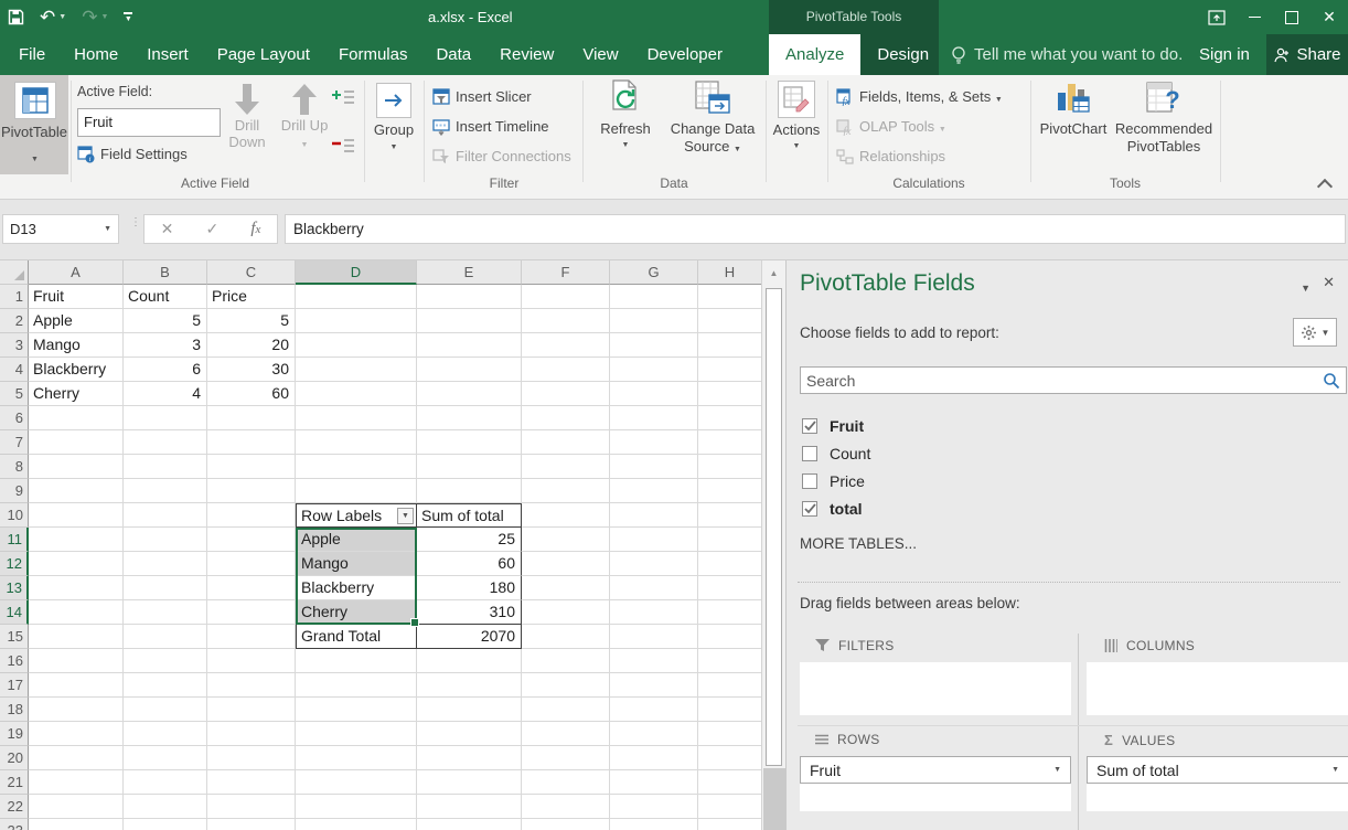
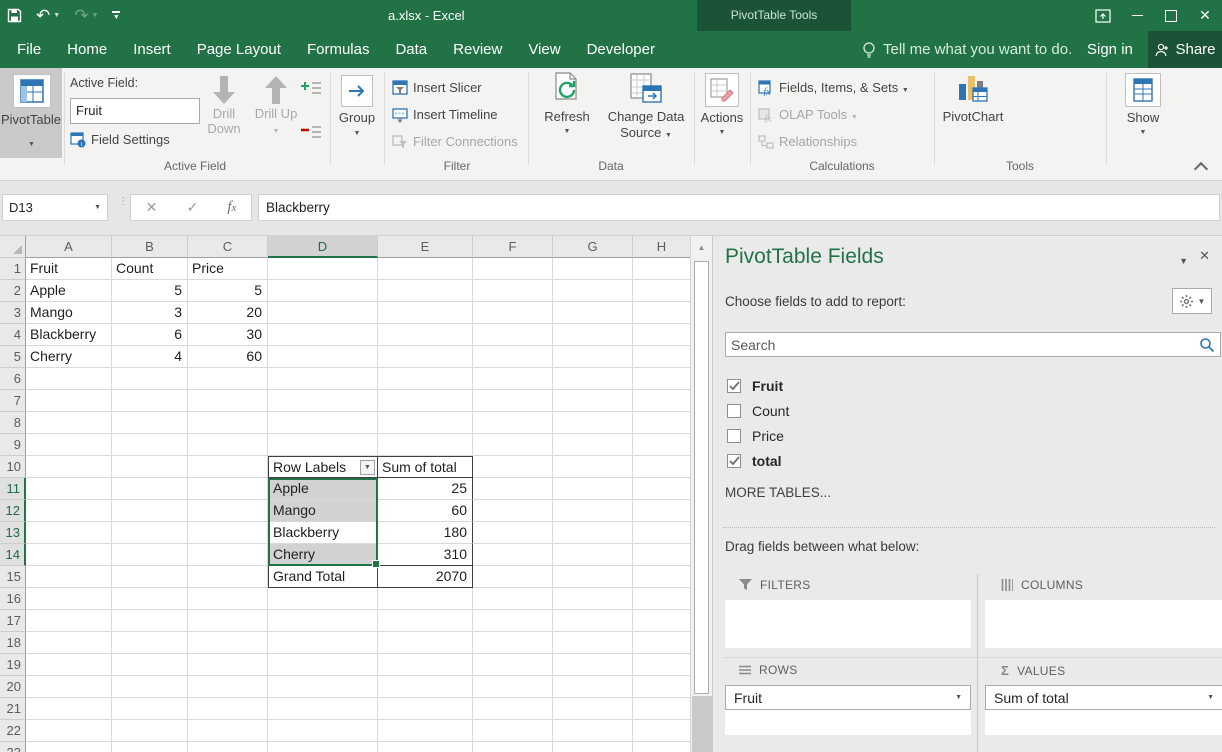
  ↶
  ↷
  a.xlsx - Excel
  PivotTable Tools
  ✕
  File
  Home
  Insert
  Page Layout
  Formulas
  Data
  Review
  View
  Developer
- Analyze
- Design
  Tell me what you want to do.
  Sign in
  Share
  PivotTable
  Active Field:
  Fruit
  Field Settings
  Drill Down
  Drill Up
  Active Field
  Group
  Insert Slicer
  Insert Timeline
  Filter Connections
  Filter
  Refresh
  Change Data
  Source
  Data
  Actions
  fx
  Fields, Items, & Sets
  fx
  OLAP Tools
  Relationships
  Calculations
  PivotChart
- ?
- Recommended
- PivotTables
  Tools
+ Show
  D13
  ⋮
  ✕
  ✓
  fx
  Blackberry
  A
  B
  C
  D
  E
  F
  G
  H
  1
  Fruit
  Count
  Price
  2
  Apple
  5
  5
  3
  Mango
  3
  20
  4
  Blackberry
  6
  30
  5
  Cherry
  4
  60
  6
  7
  8
  9
  10
  Row Labels
  Sum of total
  11
  Apple
  25
  12
  Mango
  60
  13
  Blackberry
  180
  14
  Cherry
  310
  15
  Grand Total
  2070
  16
  17
  18
  19
  20
  21
  22
  ▲
  PivotTable Fields
  ▼
  ✕
  Choose fields to add to report:
  ▼
  Search
  Fruit
  Count
  Price
  total
  MORE TABLES...
- Drag fields between areas below:
+ Drag fields between what below:
  FILTERS
  COLUMNS
  ROWS
  Fruit
  Σ
  VALUES
  Sum of total
